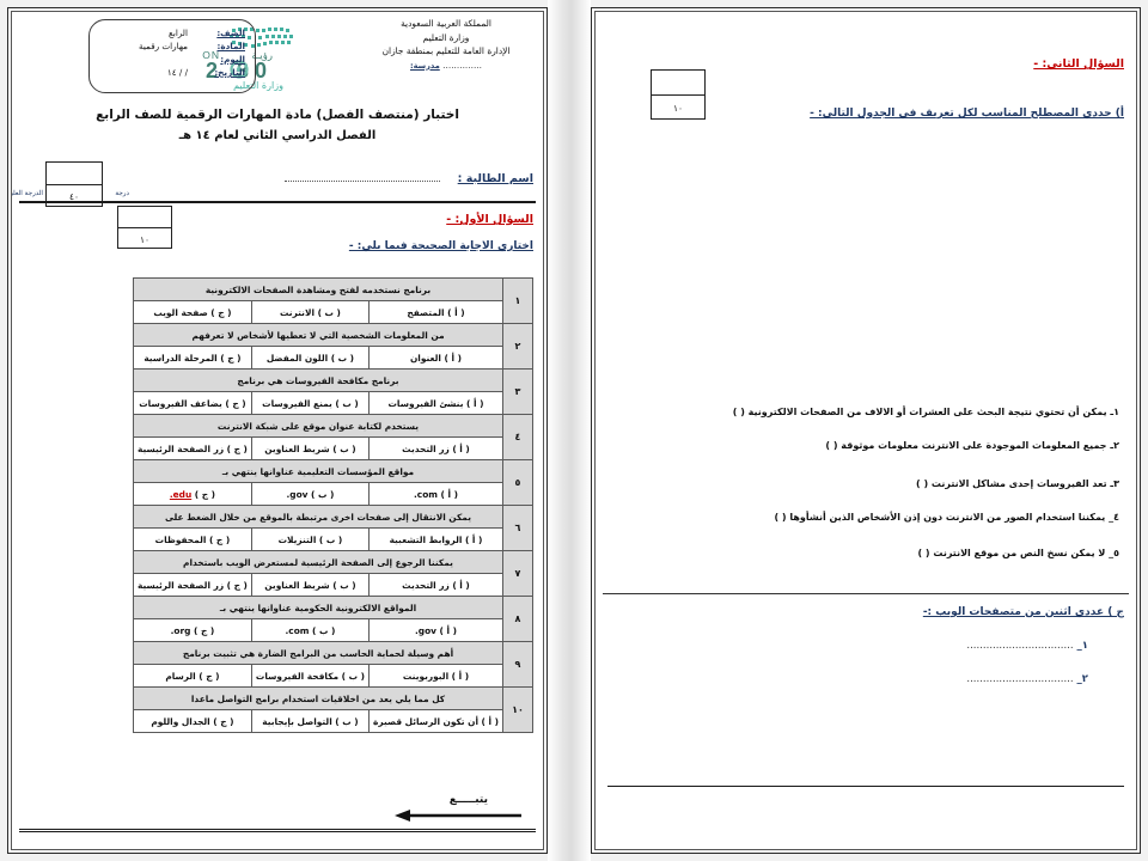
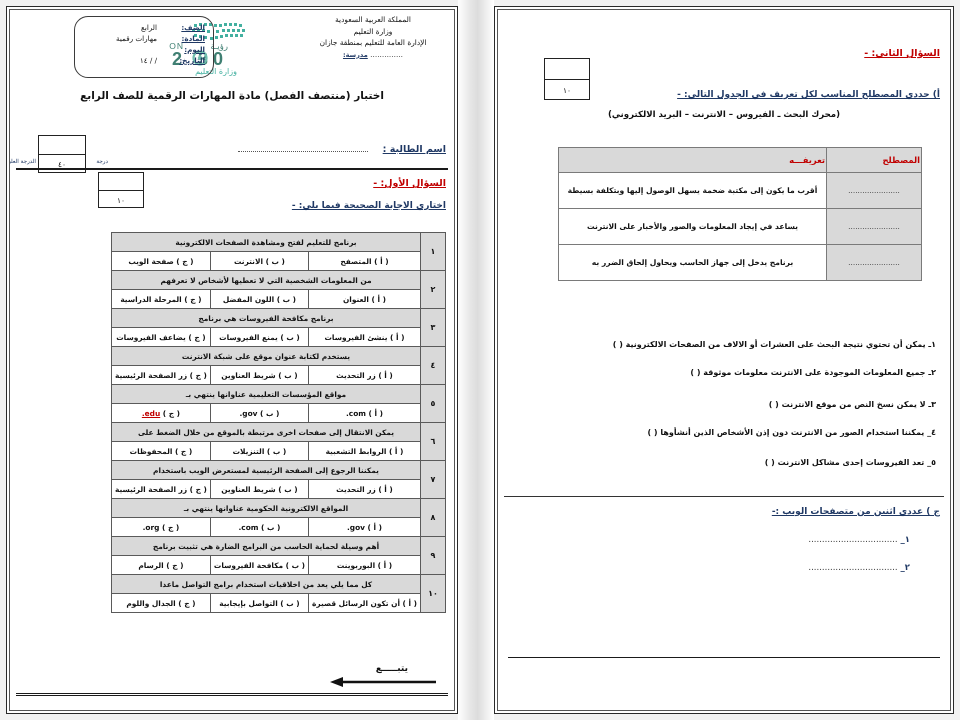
  المملكة العربية السعودية
  وزارة التعليم
  الإدارة العامة للتعليم بمنطقة جازان
  .............. مدرسة:
  رؤيـة
  2
  3
  0
  وزارة التعليم
  الصف:
  الرابع
  المادة:
  مهارات رقمية
  اليوم:
  التاريخ:
  / / ١٤
  اختبار (منتصف الفصل) مادة المهارات الرقمية للصف الرابع
- الفصل الدراسي الثاني لعام ١٤ هـ
  ٤٠
  اسم الطالبة :
  السؤال الأول: -
  اختاري الاجابة الصحيحة فيما يلي: -
  ١٠
- ١	برنامج نستخدمه لفتح ومشاهدة الصفحات الالكترونية
+ ١	برنامج للتعليم لفتح ومشاهدة الصفحات الالكترونية
  ( أ ) المتصفح	( ب ) الانترنت	( ج ) صفحة الويب
  ٢	من المعلومات الشخصية التي لا تعطيها لأشخاص لا تعرفهم
  ( أ ) العنوان	( ب ) اللون المفضل	( ج ) المرحلة الدراسية
  ٣	برنامج مكافحة الفيروسات هي برنامج
  ( أ ) ينشئ الفيروسات	( ب ) يمنع الفيروسات	( ج ) يضاعف الفيروسات
  ٤	يستخدم لكتابة عنوان موقع على شبكة الانترنت
  ( أ ) زر التحديث	( ب ) شريط العناوين	( ج ) زر الصفحة الرئيسية
  ٥	مواقع المؤسسات التعليمية عناوانها ينتهي بـ
  ( أ ) .com	( ب ) .gov	( ج ) .edu
  ٦	يمكن الانتقال إلى صفحات اخرى مرتبطة بالموقع من خلال الضغط على
  ( أ ) الروابط التشعبية	( ب ) التنزيلات	( ج ) المحفوظات
  ٧	يمكننا الرجوع إلى الصفحة الرئيسية لمستعرض الويب باستخدام
  ( أ ) زر التحديث	( ب ) شريط العناوين	( ج ) زر الصفحة الرئيسية
  ٨	المواقع الالكترونية الحكومية عناوانها ينتهي بـ
  ( أ ) .gov	( ب ) .com	( ج ) .org
  ٩	أهم وسيلة لحماية الحاسب من البرامج الضارة هي تثبيت برنامج
  ( أ ) البوربوينت	( ب ) مكافحة الفيروسات	( ج ) الرسام
  ١٠	كل مما يلي يعد من اخلاقيات استخدام برامج التواصل ماعدا
  ( أ ) أن تكون الرسائل قصيرة	( ب ) التواصل بإيجابية	( ج ) الجدال واللوم
  يتبـــــع
  السؤال الثاني: -
  ١٠
  أ) حددي المصطلح المناسب لكل تعريف في الجدول التالي: -
+ (محرك البحث ـ الفيروس – الانترنت – البريد الالكتروني)
+ المصطلح	تعريفـــه
+ ......................	أقرب ما يكون إلى مكتبة ضخمة يسهل الوصول إليها وبتكلفة بسيطة
+ ......................	يساعد في إيجاد المعلومات والصور والأخبار على الانترنت
+ ......................	برنامج يدخل إلى جهاز الحاسب ويحاول إلحاق الضرر به
  ١ـ يمكن أن تحتوي نتيجة البحث على العشرات أو الالاف من الصفحات الالكترونية ( )
  ٢ـ جميع المعلومات الموجودة على الانترنت معلومات موثوقة ( )
- ٣ـ تعد الفيروسات إحدى مشاكل الانترنت ( )
+ ٣ـ لا يمكن نسخ النص من موقع الانترنت ( )
  ٤_ يمكننا استخدام الصور من الانترنت دون إذن الأشخاص الذين أنشأوها ( )
- ٥_ لا يمكن نسخ النص من موقع الانترنت ( )
+ ٥_ تعد الفيروسات إحدى مشاكل الانترنت ( )
  ج ) عددي اثنين من متصفحات الويب :-
  ١_ .................................
  ٢_ .................................
